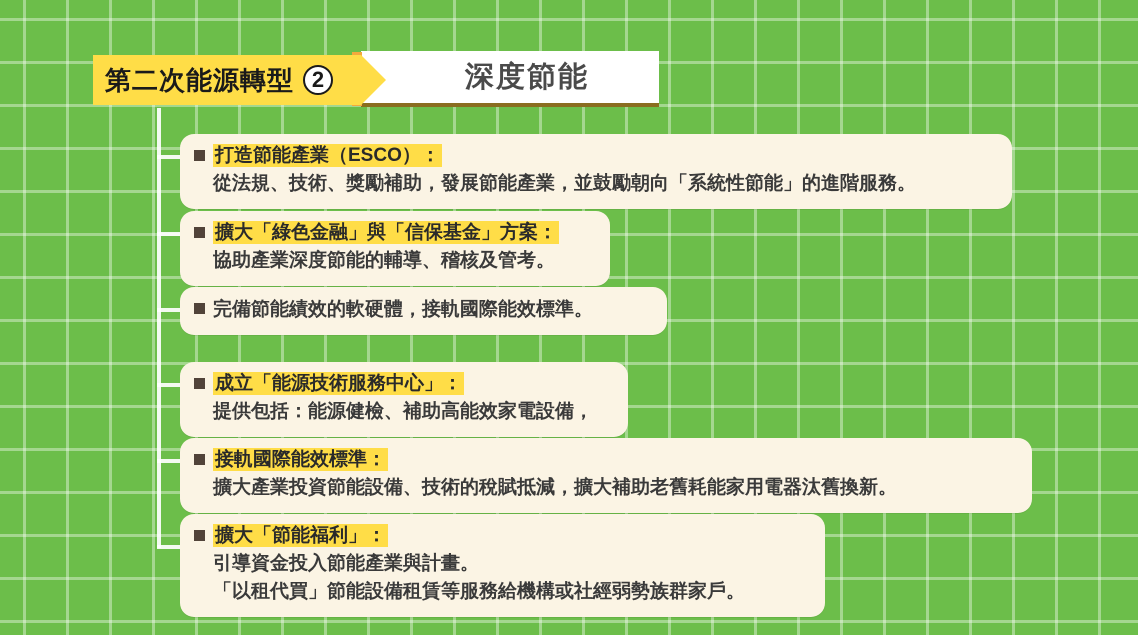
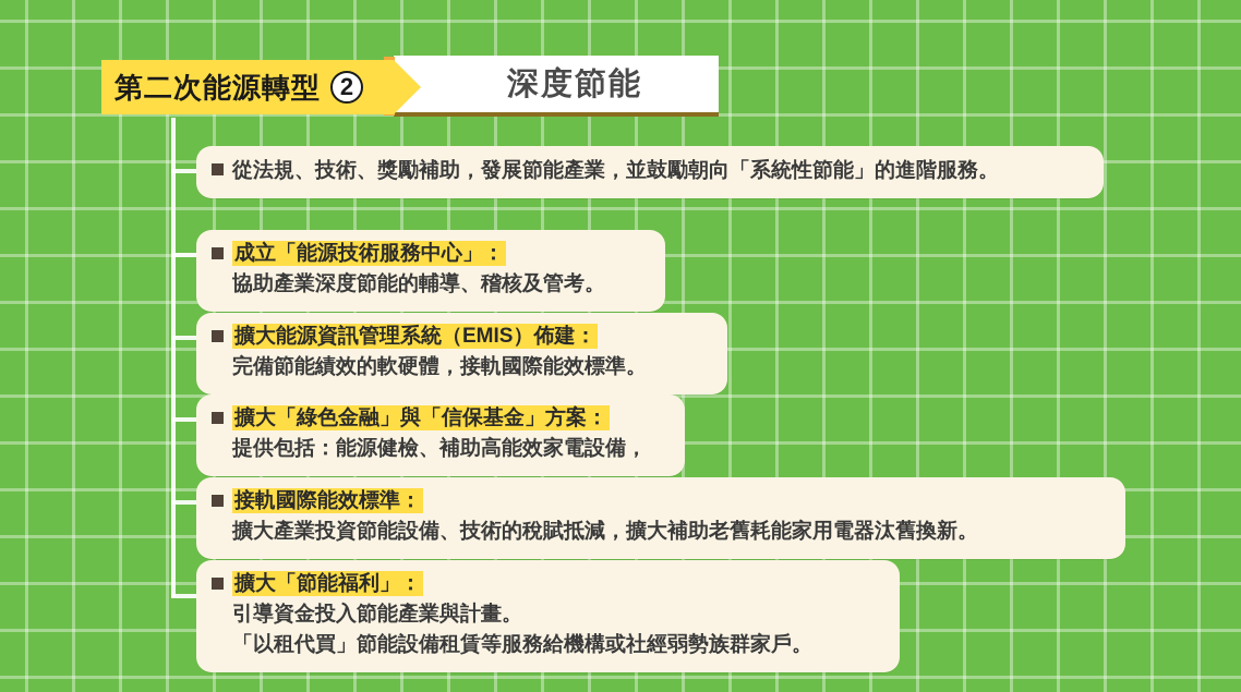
  深度節能
  第二次能源轉型
  2
- 打造節能產業（ESCO）：
  從法規、技術、獎勵補助，發展節能產業，並鼓勵朝向「系統性節能」的進階服務。
- 擴大「綠色金融」與「信保基金」方案：
+ 成立「能源技術服務中心」：
  協助產業深度節能的輔導、稽核及管考。
+ 擴大能源資訊管理系統（EMIS）佈建：
  完備節能績效的軟硬體，接軌國際能效標準。
- 成立「能源技術服務中心」：
+ 擴大「綠色金融」與「信保基金」方案：
  提供包括：能源健檢、補助高能效家電設備，
  接軌國際能效標準：
  擴大產業投資節能設備、技術的稅賦抵減，擴大補助老舊耗能家用電器汰舊換新。
  擴大「節能福利」：
  引導資金投入節能產業與計畫。
  「以租代買」節能設備租賃等服務給機構或社經弱勢族群家戶。
